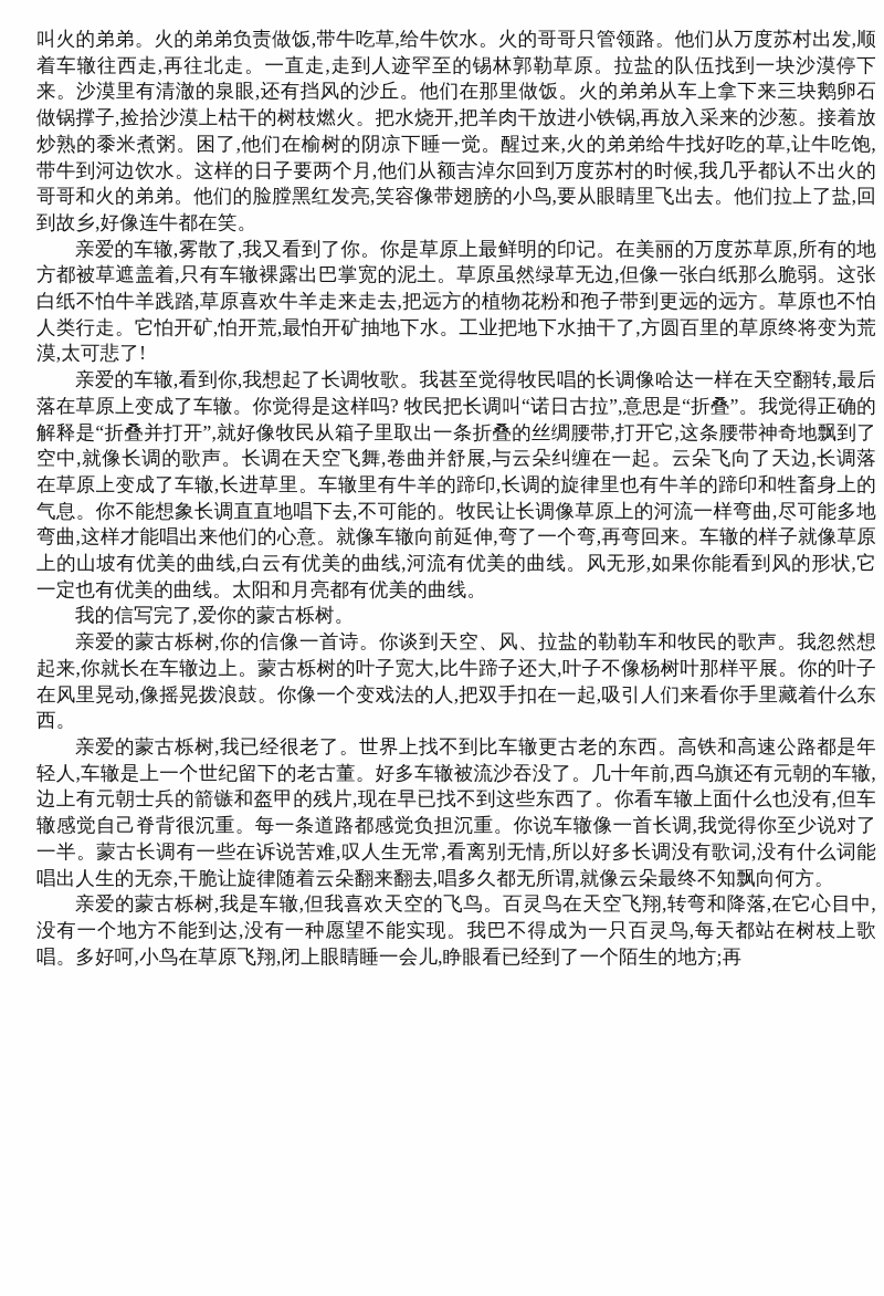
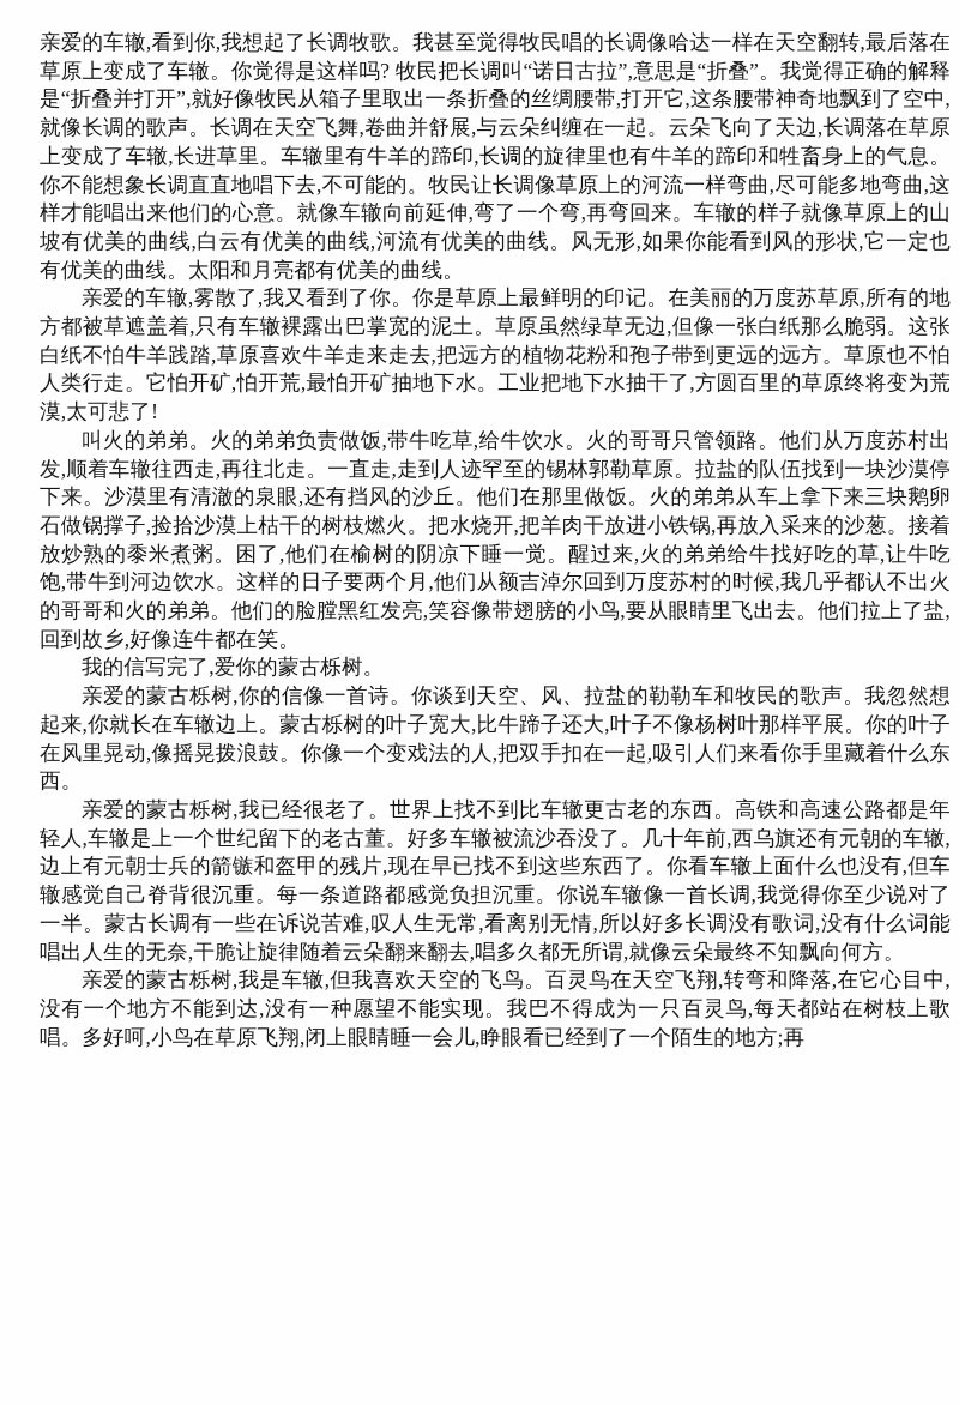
- 叫火的弟弟。火的弟弟负责做饭,带牛吃草,给牛饮水。火的哥哥只管领路。他们从万度苏村出发,顺着车辙往西走,再往北走。一直走,走到人迹罕至的锡林郭勒草原。拉盐的队伍找到一块沙漠停下来。沙漠里有清澈的泉眼,还有挡风的沙丘。他们在那里做饭。火的弟弟从车上拿下来三块鹅卵石做锅撑子,捡拾沙漠上枯干的树枝燃火。把水烧开,把羊肉干放进小铁锅,再放入采来的沙葱。接着放炒熟的黍米煮粥。困了,他们在榆树的阴凉下睡一觉。醒过来,火的弟弟给牛找好吃的草,让牛吃饱,带牛到河边饮水。这样的日子要两个月,他们从额吉淖尔回到万度苏村的时候,我几乎都认不出火的哥哥和火的弟弟。他们的脸膛黑红发亮,笑容像带翅膀的小鸟,要从眼睛里飞出去。他们拉上了盐,回到故乡,好像连牛都在笑。
+ 亲爱的车辙,看到你,我想起了长调牧歌。我甚至觉得牧民唱的长调像哈达一样在天空翻转,最后落在草原上变成了车辙。你觉得是这样吗? 牧民把长调叫“诺日古拉”,意思是“折叠”。我觉得正确的解释是“折叠并打开”,就好像牧民从箱子里取出一条折叠的丝绸腰带,打开它,这条腰带神奇地飘到了空中,就像长调的歌声。长调在天空飞舞,卷曲并舒展,与云朵纠缠在一起。云朵飞向了天边,长调落在草原上变成了车辙,长进草里。车辙里有牛羊的蹄印,长调的旋律里也有牛羊的蹄印和牲畜身上的气息。你不能想象长调直直地唱下去,不可能的。牧民让长调像草原上的河流一样弯曲,尽可能多地弯曲,这样才能唱出来他们的心意。就像车辙向前延伸,弯了一个弯,再弯回来。车辙的样子就像草原上的山坡有优美的曲线,白云有优美的曲线,河流有优美的曲线。风无形,如果你能看到风的形状,它一定也有优美的曲线。太阳和月亮都有优美的曲线。
  亲爱的车辙,雾散了,我又看到了你。你是草原上最鲜明的印记。在美丽的万度苏草原,所有的地方都被草遮盖着,只有车辙裸露出巴掌宽的泥土。草原虽然绿草无边,但像一张白纸那么脆弱。这张白纸不怕牛羊践踏,草原喜欢牛羊走来走去,把远方的植物花粉和孢子带到更远的远方。草原也不怕人类行走。它怕开矿,怕开荒,最怕开矿抽地下水。工业把地下水抽干了,方圆百里的草原终将变为荒漠,太可悲了!
- 亲爱的车辙,看到你,我想起了长调牧歌。我甚至觉得牧民唱的长调像哈达一样在天空翻转,最后落在草原上变成了车辙。你觉得是这样吗? 牧民把长调叫“诺日古拉”,意思是“折叠”。我觉得正确的解释是“折叠并打开”,就好像牧民从箱子里取出一条折叠的丝绸腰带,打开它,这条腰带神奇地飘到了空中,就像长调的歌声。长调在天空飞舞,卷曲并舒展,与云朵纠缠在一起。云朵飞向了天边,长调落在草原上变成了车辙,长进草里。车辙里有牛羊的蹄印,长调的旋律里也有牛羊的蹄印和牲畜身上的气息。你不能想象长调直直地唱下去,不可能的。牧民让长调像草原上的河流一样弯曲,尽可能多地弯曲,这样才能唱出来他们的心意。就像车辙向前延伸,弯了一个弯,再弯回来。车辙的样子就像草原上的山坡有优美的曲线,白云有优美的曲线,河流有优美的曲线。风无形,如果你能看到风的形状,它一定也有优美的曲线。太阳和月亮都有优美的曲线。
+ 叫火的弟弟。火的弟弟负责做饭,带牛吃草,给牛饮水。火的哥哥只管领路。他们从万度苏村出发,顺着车辙往西走,再往北走。一直走,走到人迹罕至的锡林郭勒草原。拉盐的队伍找到一块沙漠停下来。沙漠里有清澈的泉眼,还有挡风的沙丘。他们在那里做饭。火的弟弟从车上拿下来三块鹅卵石做锅撑子,捡拾沙漠上枯干的树枝燃火。把水烧开,把羊肉干放进小铁锅,再放入采来的沙葱。接着放炒熟的黍米煮粥。困了,他们在榆树的阴凉下睡一觉。醒过来,火的弟弟给牛找好吃的草,让牛吃饱,带牛到河边饮水。这样的日子要两个月,他们从额吉淖尔回到万度苏村的时候,我几乎都认不出火的哥哥和火的弟弟。他们的脸膛黑红发亮,笑容像带翅膀的小鸟,要从眼睛里飞出去。他们拉上了盐,回到故乡,好像连牛都在笑。
  我的信写完了,爱你的蒙古栎树。
  亲爱的蒙古栎树,你的信像一首诗。你谈到天空、风、拉盐的勒勒车和牧民的歌声。我忽然想起来,你就长在车辙边上。蒙古栎树的叶子宽大,比牛蹄子还大,叶子不像杨树叶那样平展。你的叶子在风里晃动,像摇晃拨浪鼓。你像一个变戏法的人,把双手扣在一起,吸引人们来看你手里藏着什么东西。
  亲爱的蒙古栎树,我已经很老了。世界上找不到比车辙更古老的东西。高铁和高速公路都是年轻人,车辙是上一个世纪留下的老古董。好多车辙被流沙吞没了。几十年前,西乌旗还有元朝的车辙,边上有元朝士兵的箭镞和盔甲的残片,现在早已找不到这些东西了。你看车辙上面什么也没有,但车辙感觉自己脊背很沉重。每一条道路都感觉负担沉重。你说车辙像一首长调,我觉得你至少说对了一半。蒙古长调有一些在诉说苦难,叹人生无常,看离别无情,所以好多长调没有歌词,没有什么词能唱出人生的无奈,干脆让旋律随着云朵翻来翻去,唱多久都无所谓,就像云朵最终不知飘向何方。
  亲爱的蒙古栎树,我是车辙,但我喜欢天空的飞鸟。百灵鸟在天空飞翔,转弯和降落,在它心目中,没有一个地方不能到达,没有一种愿望不能实现。我巴不得成为一只百灵鸟,每天都站在树枝上歌唱。多好呵,小鸟在草原飞翔,闭上眼睛睡一会儿,睁眼看已经到了一个陌生的地方;再
